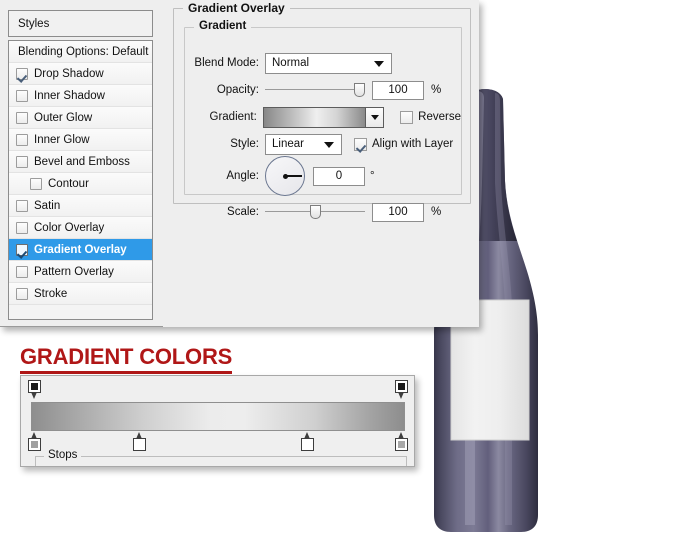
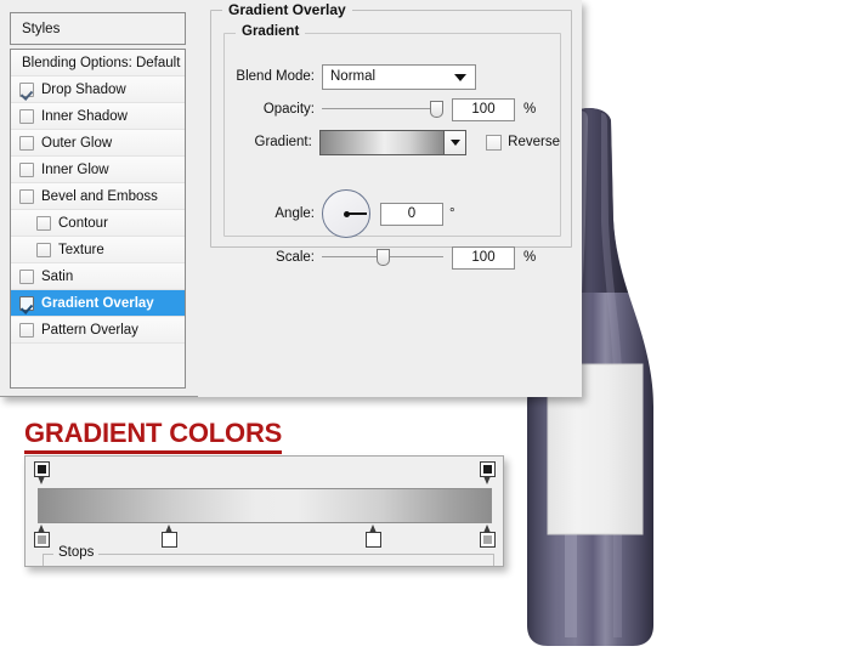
  Styles
  Blending Options: Default
  Drop Shadow
  Inner Shadow
  Outer Glow
  Inner Glow
  Bevel and Emboss
  Contour
+ Texture
  Satin
- Color Overlay
  Gradient Overlay
  Pattern Overlay
- Stroke
  Gradient Overlay
  Gradient
  Blend Mode:
  Normal
  Opacity:
  100
  %
  Gradient:
  Reverse
- Style:
- Linear
- Align with Layer
  Angle:
  0
  °
  Scale:
  100
  %
  GRADIENT COLORS
  Stops
